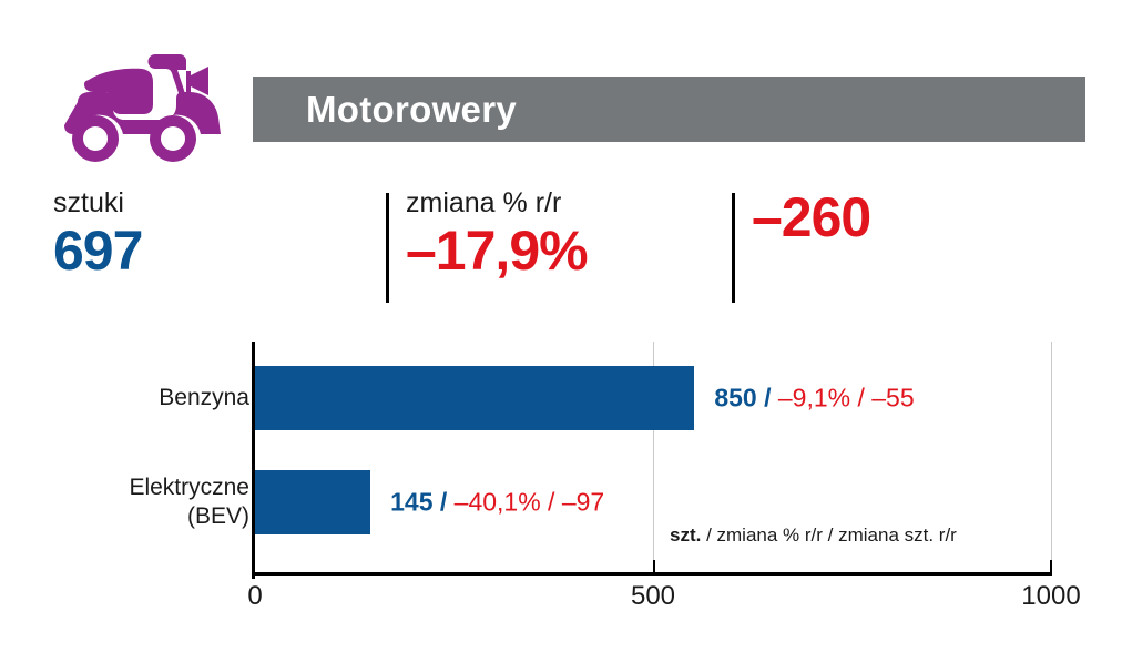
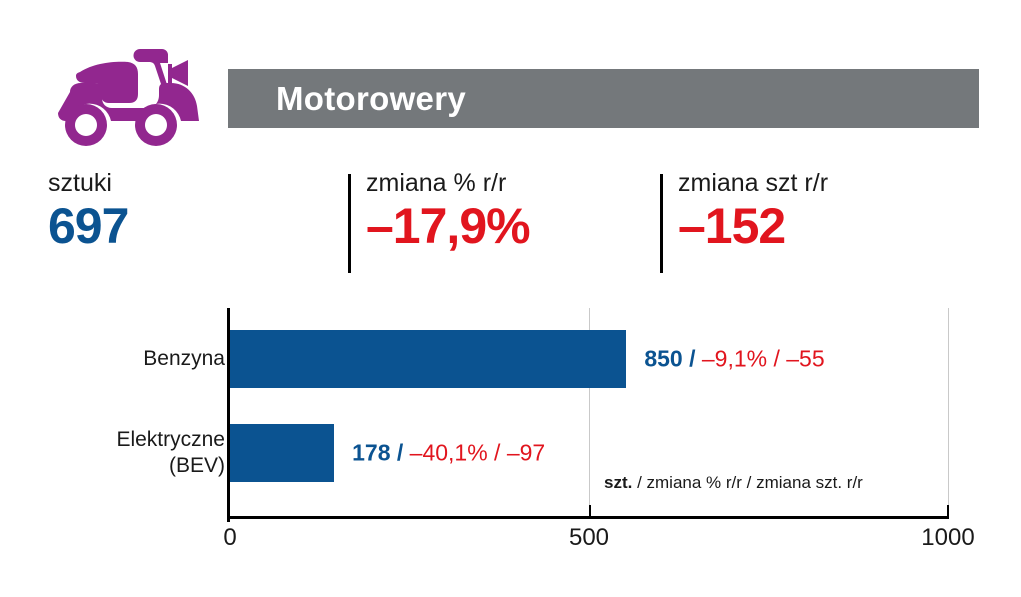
  Motorowery
  sztuki
  697
  zmiana % r/r
  –17,9%
+ zmiana szt r/r
- –260
+ –152
  Benzyna
  850 / –9,1% / –55
  Elektryczne
  (BEV)
- 145 / –40,1% / –97
+ 178 / –40,1% / –97
  szt. / zmiana % r/r / zmiana szt. r/r
  0
  500
  1000
